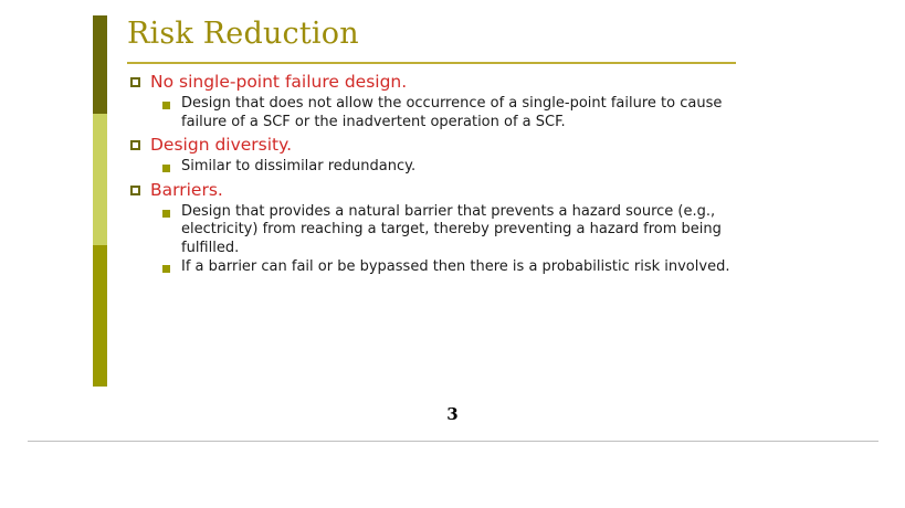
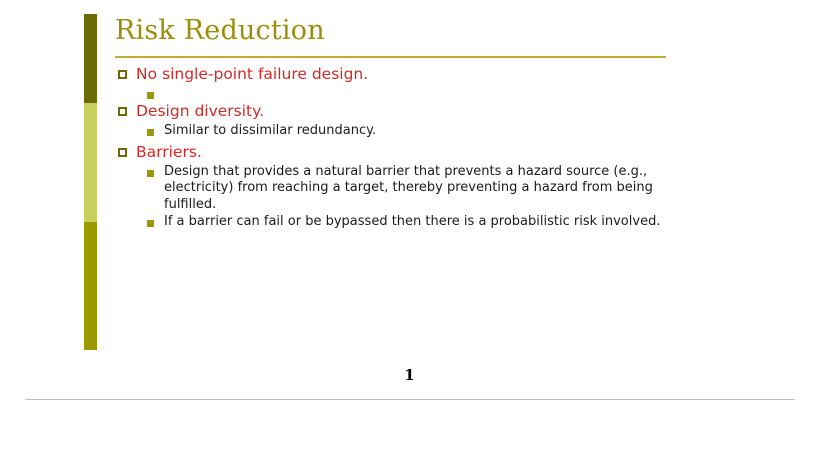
  Risk Reduction
  No single-point failure design.
- Design that does not allow the occurrence of a single-point failure to cause failure of a SCF or the inadvertent operation of a SCF.
  Design diversity.
  Similar to dissimilar redundancy.
  Barriers.
  Design that provides a natural barrier that prevents a hazard source (e.g., electricity) from reaching a target, thereby preventing a hazard from being fulfilled.
  If a barrier can fail or be bypassed then there is a probabilistic risk involved.
- 3
+ 1
